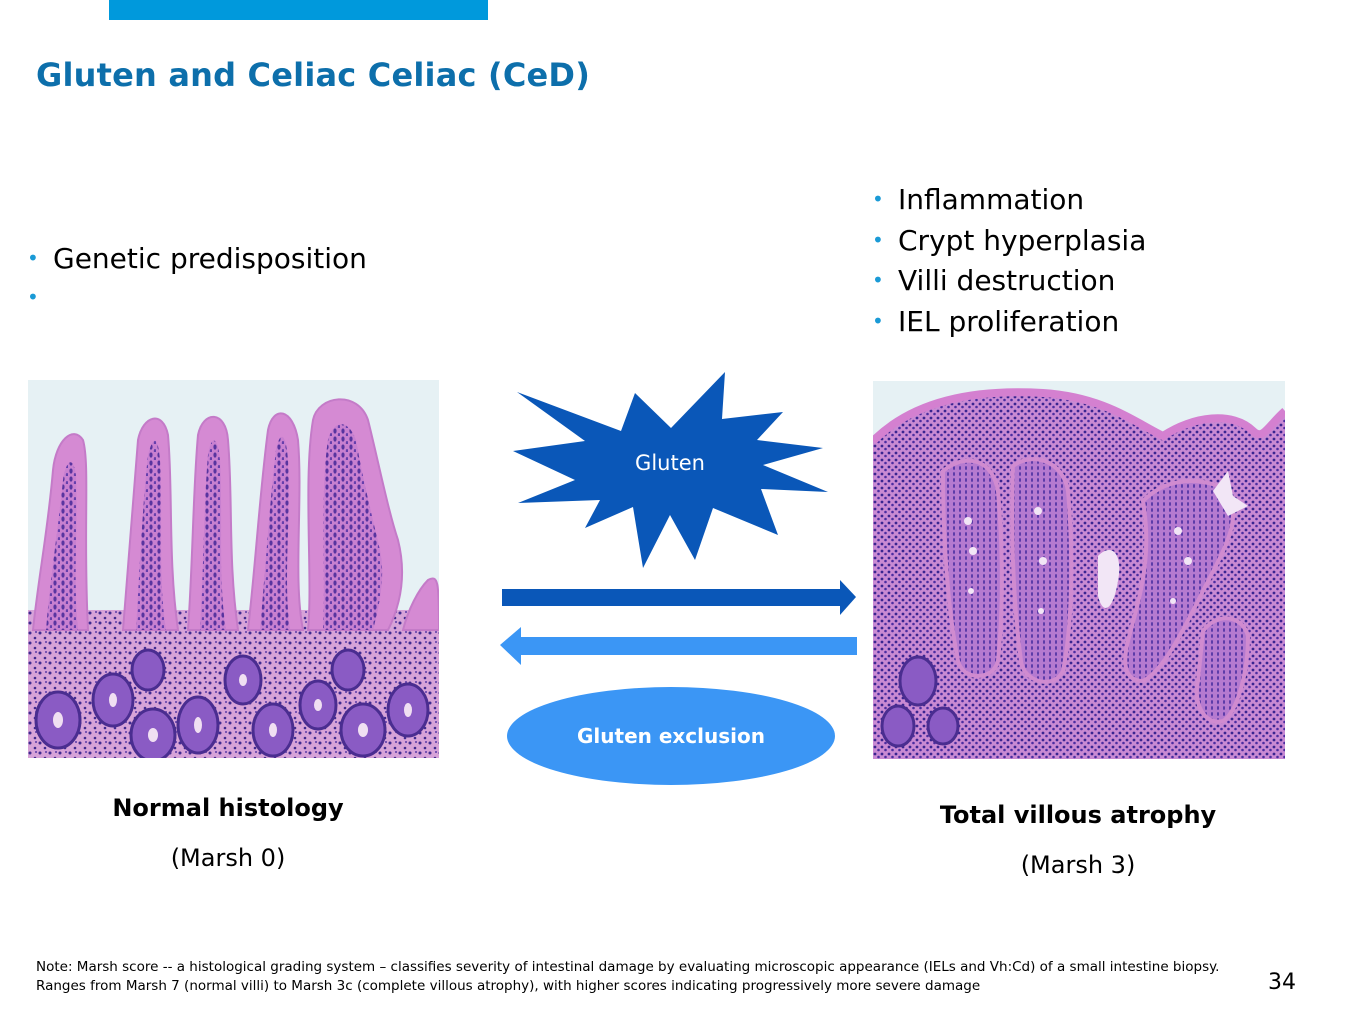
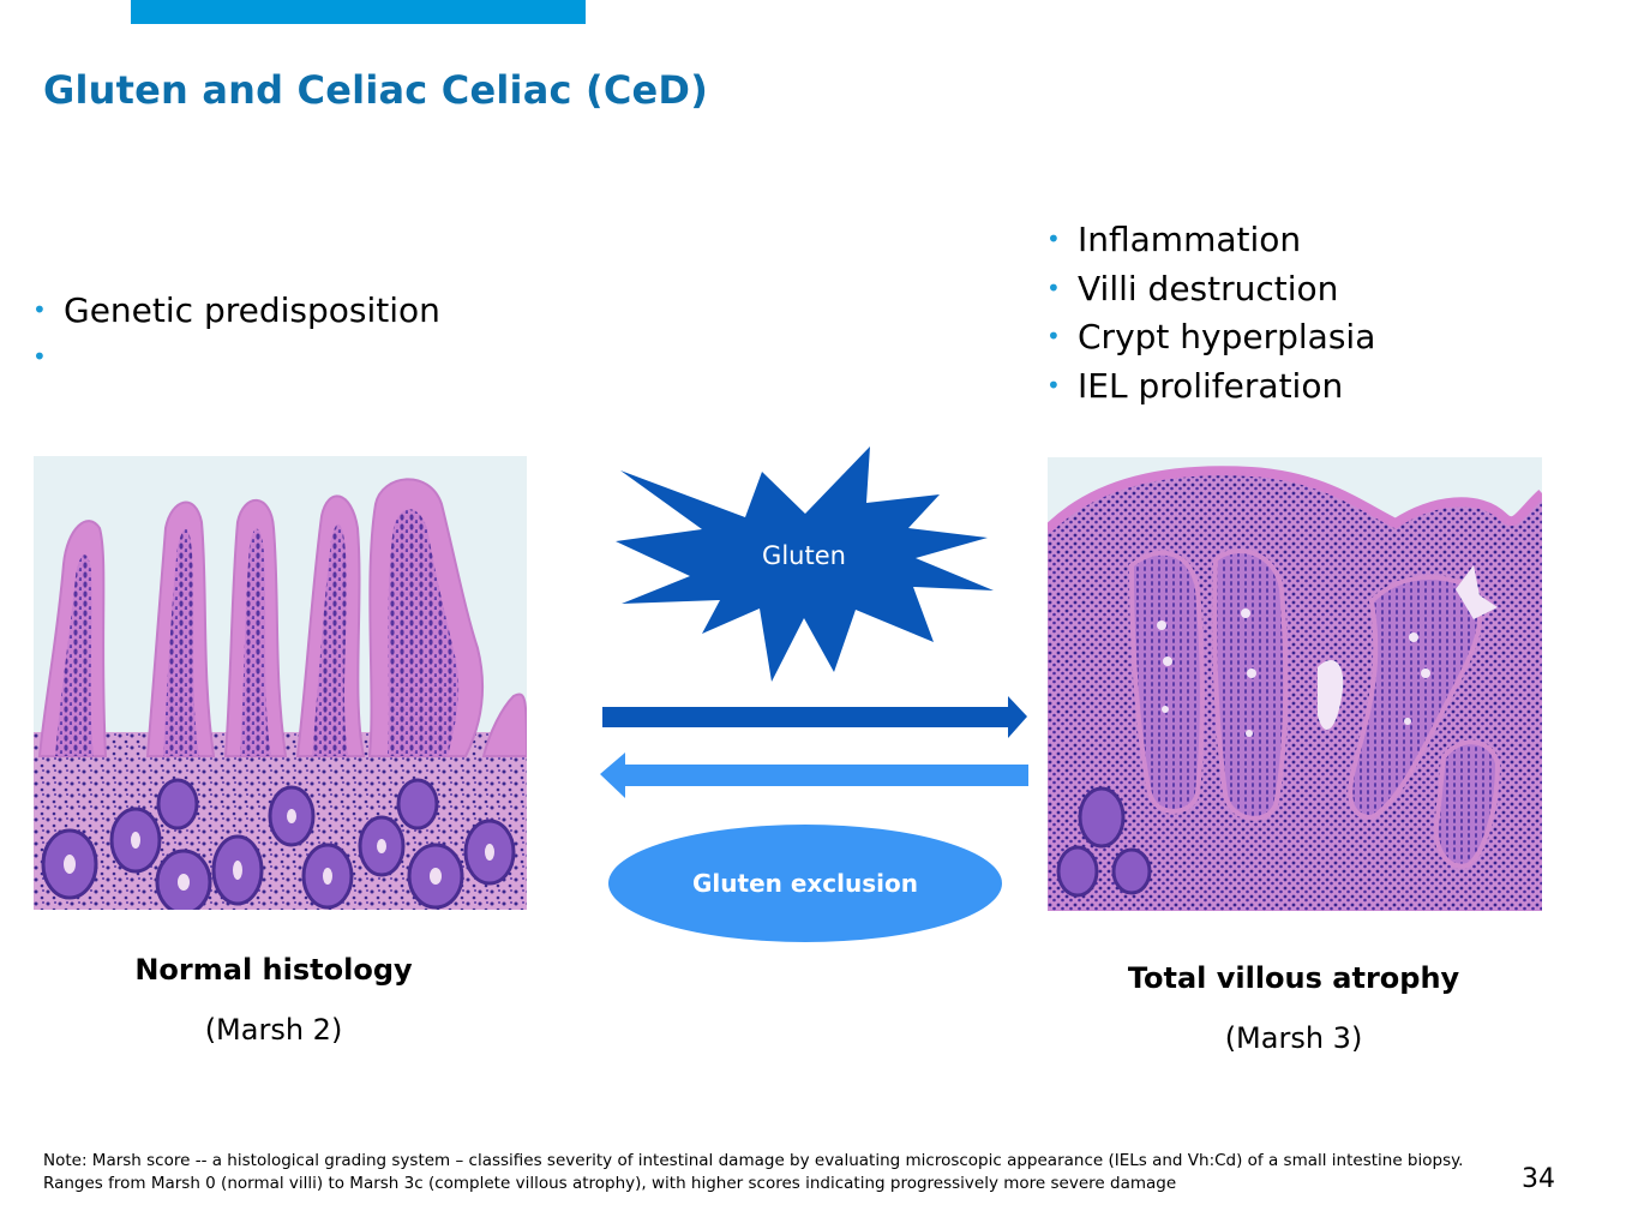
  Gluten and Celiac Celiac (CeD)
  •
  Genetic predisposition
  •
  •
  Inflammation
  •
- Crypt hyperplasia
+ Villi destruction
  •
- Villi destruction
+ Crypt hyperplasia
  •
  IEL proliferation
  Gluten
  Gluten exclusion
  Normal histology
- (Marsh 0)
+ (Marsh 2)
  Total villous atrophy
  (Marsh 3)
- Note: Marsh score -- a histological grading system – classifies severity of intestinal damage by evaluating microscopic appearance (IELs and Vh:Cd) of a small intestine biopsy. Ranges from Marsh 7 (normal villi) to Marsh 3c (complete villous atrophy), with higher scores indicating progressively more severe damage
+ Note: Marsh score -- a histological grading system – classifies severity of intestinal damage by evaluating microscopic appearance (IELs and Vh:Cd) of a small intestine biopsy. Ranges from Marsh 0 (normal villi) to Marsh 3c (complete villous atrophy), with higher scores indicating progressively more severe damage
  34
